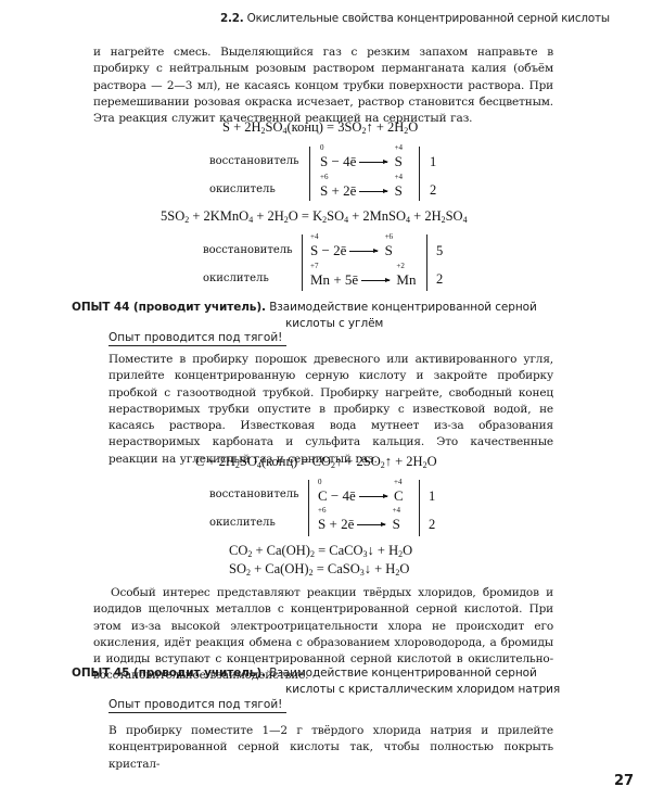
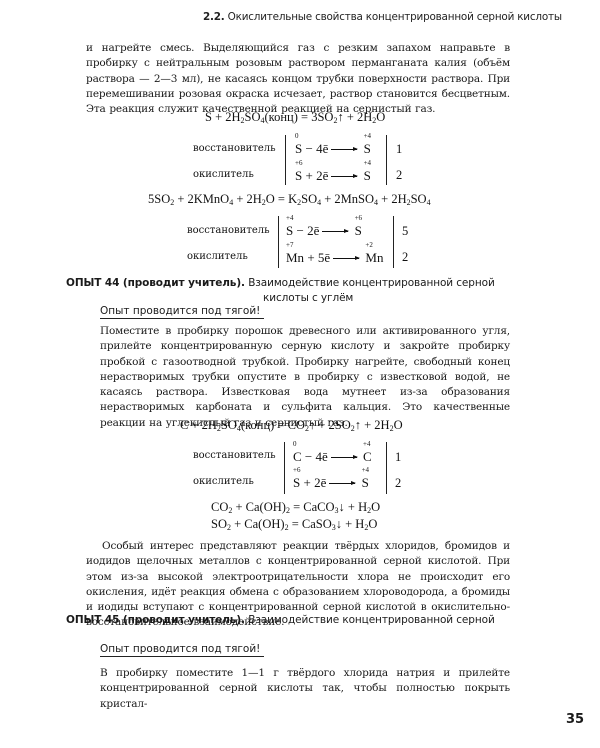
  2.2. Окислительные свойства концентрированной серной кислоты
  и нагрейте смесь. Выделяющийся газ с резким запахом направьте в пробирку с нейтральным розовым раствором перманганата калия (объём раствора — 2—3 мл), не касаясь концом трубки поверхности раствора. При перемешивании розовая окраска исчезает, раствор становится бесцветным. Эта реакция служит качественной реакцией на сернистый газ.
  S + 2H2SO4(конц) = 3SO2↑ + 2H2O
  восстановитель
  окислитель
  0
  S − 4ē
  +4
  S
  +6
  S + 2ē
  +4
  S
  1
  2
  5SO2 + 2KMnO4 + 2H2O = K2SO4 + 2MnSO4 + 2H2SO4
  восстановитель
  окислитель
  +4
  S − 2ē
  +6
  S
  +7
  Mn + 5ē
  +2
  Mn
  5
  2
  ОПЫТ 44 (проводит учитель). Взаимодействие концентрированной серной
  кислоты с углём
  Опыт проводится под тягой!
  Поместите в пробирку порошок древесного или активированного угля, прилейте концентрированную серную кислоту и закройте пробирку пробкой с газоотводной трубкой. Пробирку нагрейте, свободный конец нерастворимых трубки опустите в пробирку с известковой водой, не касаясь раствора. Известковая вода мутнеет из-за образования нерастворимых карбоната и сульфита кальция. Это качественные реакции на углекислый газ и сернистый газ.
  C + 2H2SO4(конц) = CO2↑ + 2SO2↑ + 2H2O
  восстановитель
  окислитель
  0
  C − 4ē
  +4
  C
  +6
  S + 2ē
  +4
  S
  1
  2
  CO2 + Ca(OH)2 = CaCO3↓ + H2O
  SO2 + Ca(OH)2 = CaSO3↓ + H2O
  Особый интерес представляют реакции твёрдых хлоридов, бромидов и иодидов щелочных металлов с концентрированной серной кислотой. При этом из-за высокой электроотрицательности хлора не происходит его окисления, идёт реакция обмена с образованием хлороводорода, а бромиды и иодиды вступают с концентрированной серной кислотой в окислительно-восстановительное взаимодействие.
  ОПЫТ 45 (проводит учитель). Взаимодействие концентрированной серной
- кислоты с кристаллическим хлоридом натрия
  Опыт проводится под тягой!
- В пробирку поместите 1—2 г твёрдого хлорида натрия и прилейте концентрированной серной кислоты так, чтобы полностью покрыть кристал-
+ В пробирку поместите 1—1 г твёрдого хлорида натрия и прилейте концентрированной серной кислоты так, чтобы полностью покрыть кристал-
- 27
+ 35
